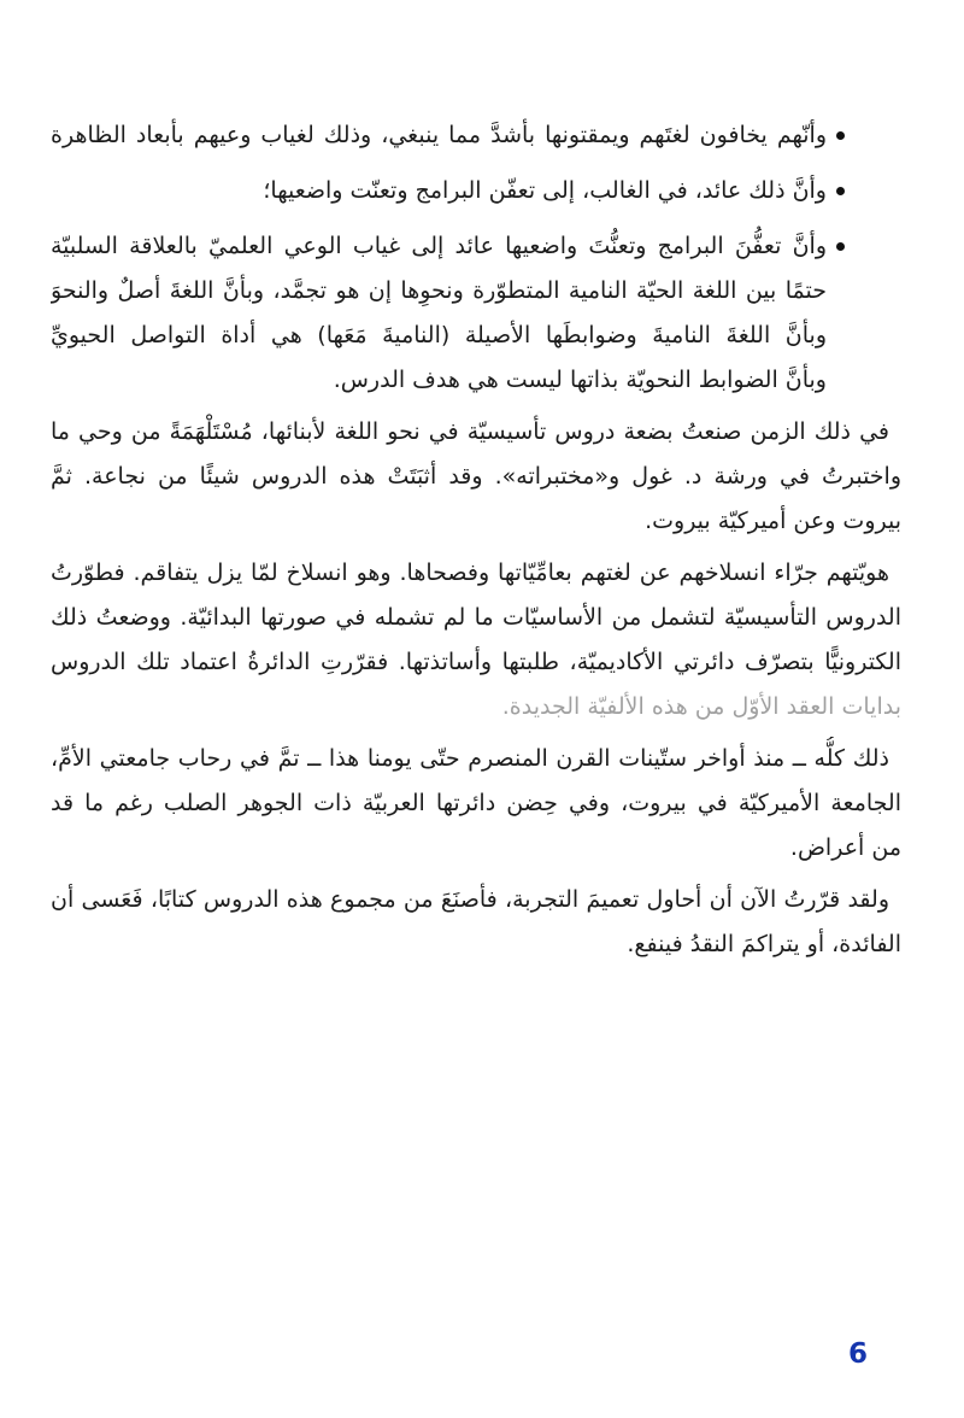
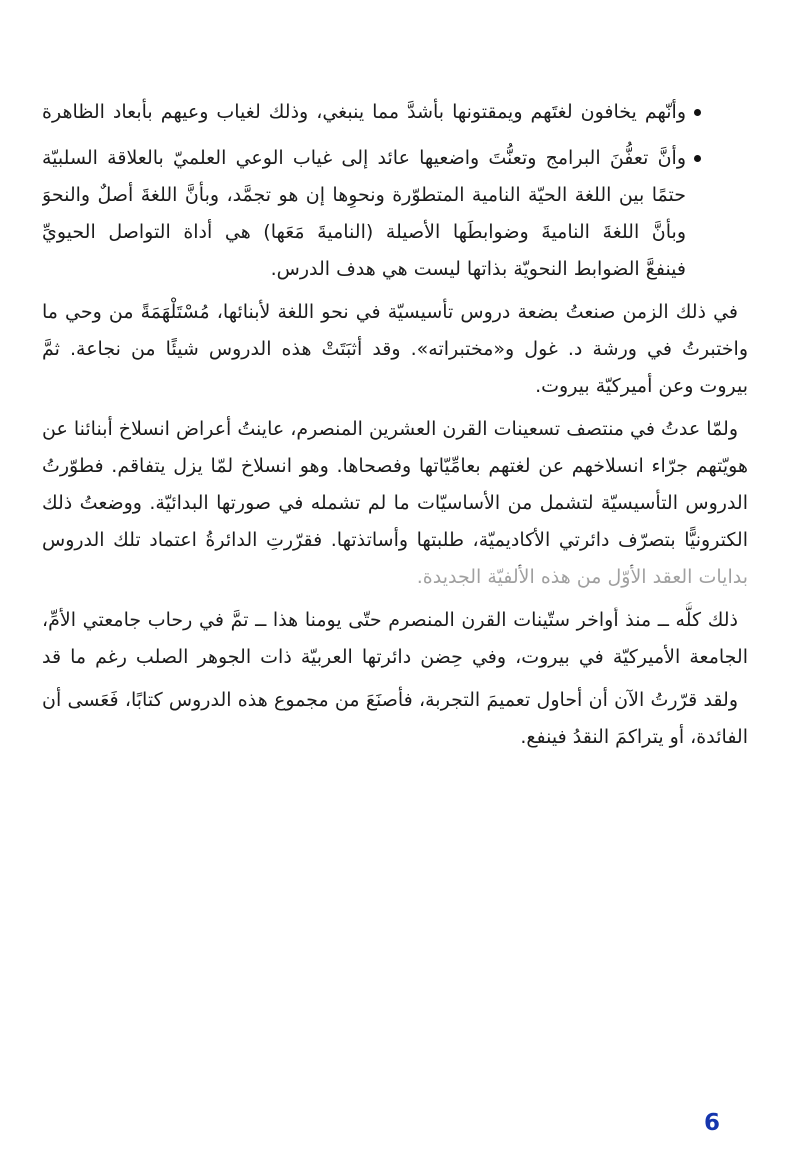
  وأنّهم يخافون لغتَهم ويمقتونها بأشدَّ مما ينبغي، وذلك لغياب وعيهم بأبعاد الظاهرة
- وأنَّ ذلك عائد، في الغالب، إلى تعفّن البرامج وتعنّت واضعيها؛
  وأنَّ تعفُّنَ البرامج وتعنُّتَ واضعيها عائد إلى غياب الوعي العلميّ بالعلاقة السلبيّة
  حتمًا بين اللغة الحيّة النامية المتطوّرة ونحوِها إن هو تجمَّد، وبأنَّ اللغةَ أصلٌ والنحوَ
  وبأنَّ اللغةَ الناميةَ وضوابطَها الأصيلة (الناميةَ مَعَها) هي أداة التواصل الحيويِّ
- وبأنَّ الضوابط النحويّة بذاتها ليست هي هدف الدرس.
+ فينفعَّ الضوابط النحويّة بذاتها ليست هي هدف الدرس.
  في ذلك الزمن صنعتُ بضعة دروس تأسيسيّة في نحو اللغة لأبنائها، مُسْتَلْهَمَةً من وحي ما
  واختبرتُ في ورشة د. غول و«مختبراته». وقد أثبَتَتْ هذه الدروس شيئًا من نجاعة. ثمَّ
  بيروت وعن أميركيّة بيروت.
+ ولمّا عدتُ في منتصف تسعينات القرن العشرين المنصرم، عاينتُ أعراض انسلاخ أبنائنا عن
  هويّتهم جرّاء انسلاخهم عن لغتهم بعامِّيّاتها وفصحاها. وهو انسلاخ لمّا يزل يتفاقم. فطوّرتُ
  الدروس التأسيسيّة لتشمل من الأساسيّات ما لم تشمله في صورتها البدائيّة. ووضعتُ ذلك
  الكترونيًّا بتصرّف دائرتي الأكاديميّة، طلبتها وأساتذتها. فقرّرتِ الدائرةُ اعتماد تلك الدروس
  بدايات العقد الأوّل من هذه الألفيّة الجديدة.
  ذلك كلُّه ــ منذ أواخر ستّينات القرن المنصرم حتّى يومنا هذا ــ تمَّ في رحاب جامعتي الأمِّ،
  الجامعة الأميركيّة في بيروت، وفي حِضن دائرتها العربيّة ذات الجوهر الصلب رغم ما قد
- من أعراض.
  ولقد قرّرتُ الآن أن أحاول تعميمَ التجربة، فأصنَعَ من مجموع هذه الدروس كتابًا، فَعَسى أن
  الفائدة، أو يتراكمَ النقدُ فينفع.
  6
